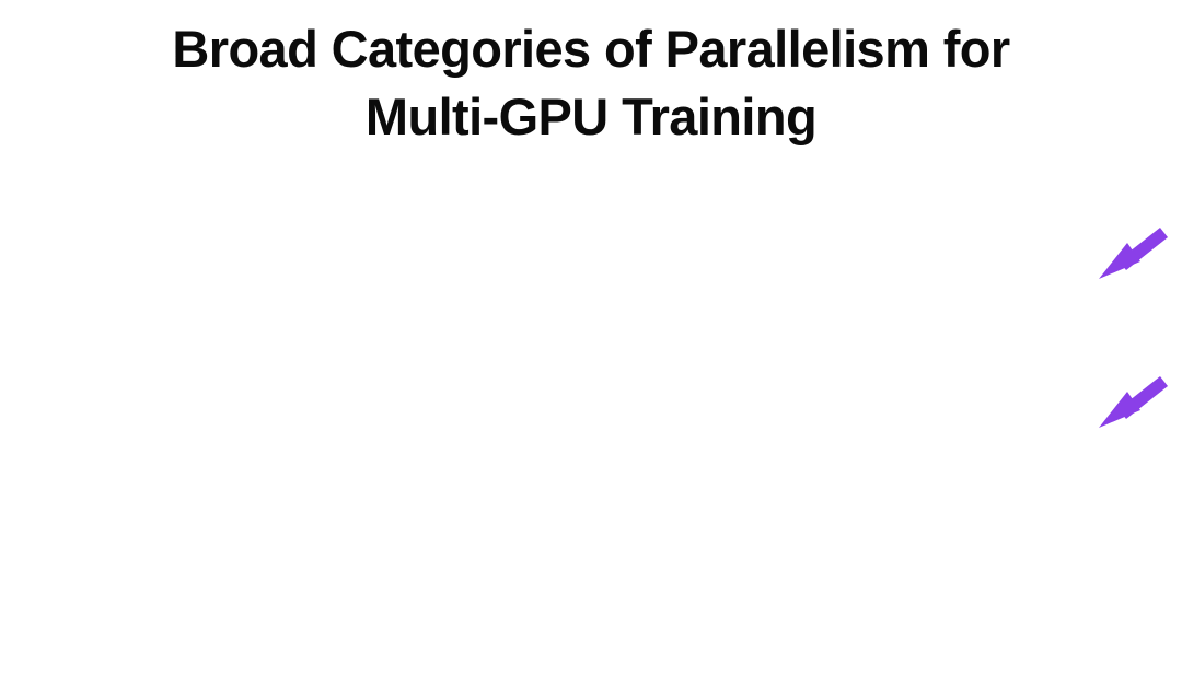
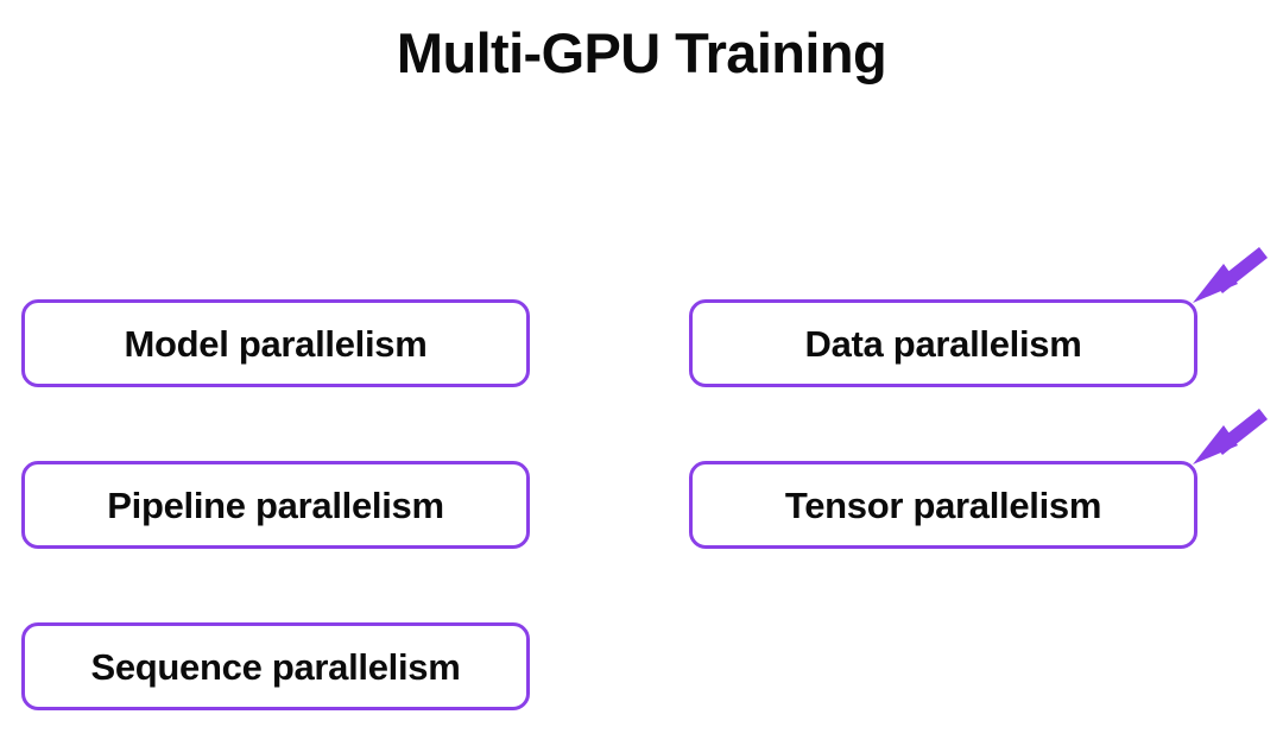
- Broad Categories of Parallelism for
  Multi-GPU Training
+ Model parallelism
+ Pipeline parallelism
+ Sequence parallelism
+ Data parallelism
+ Tensor parallelism
